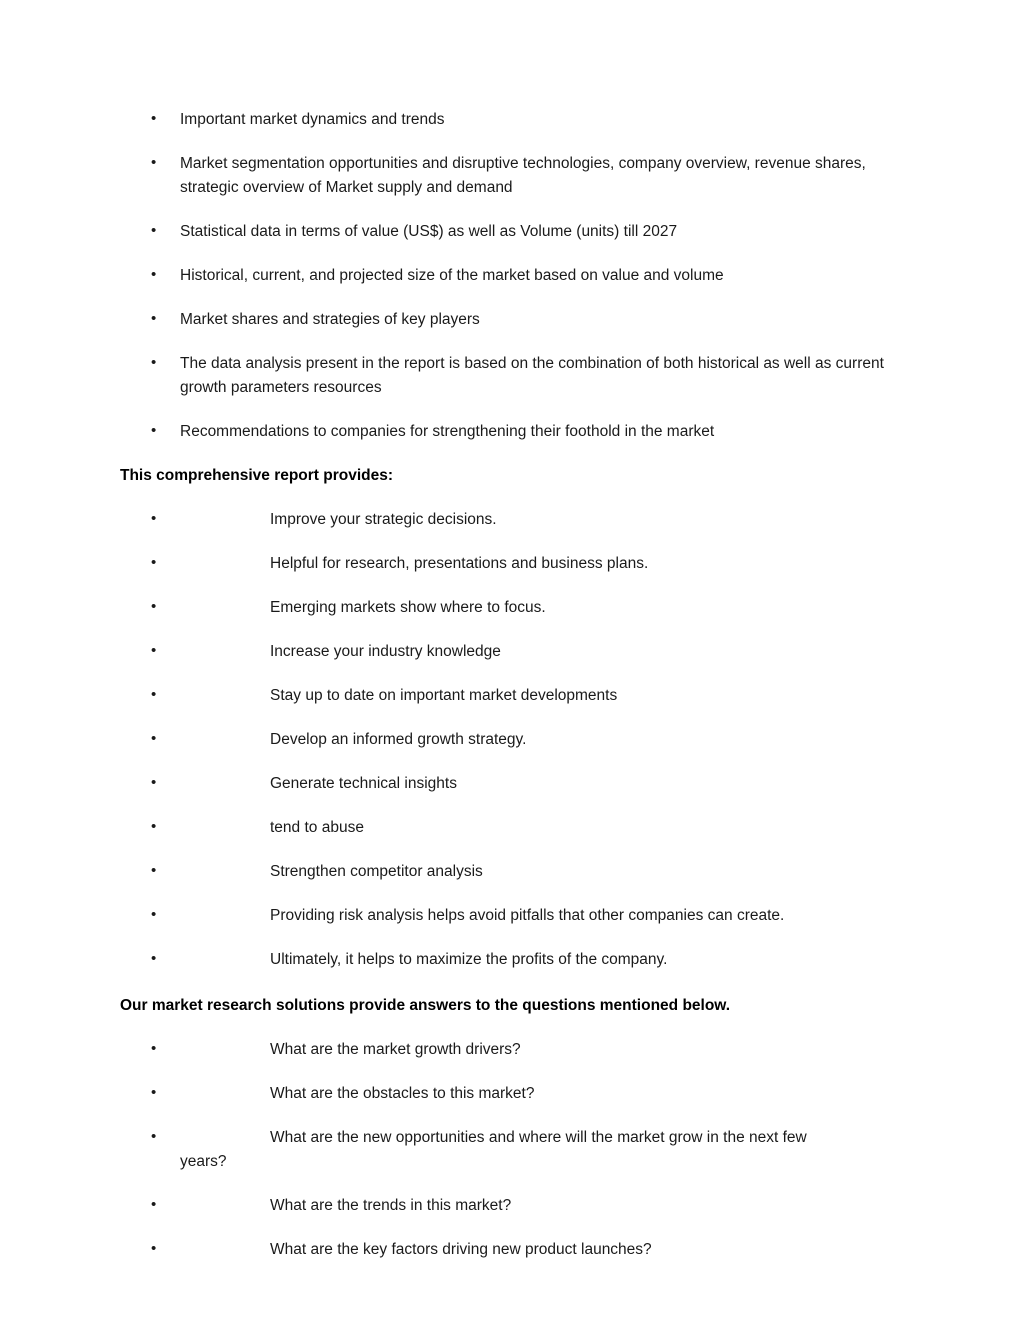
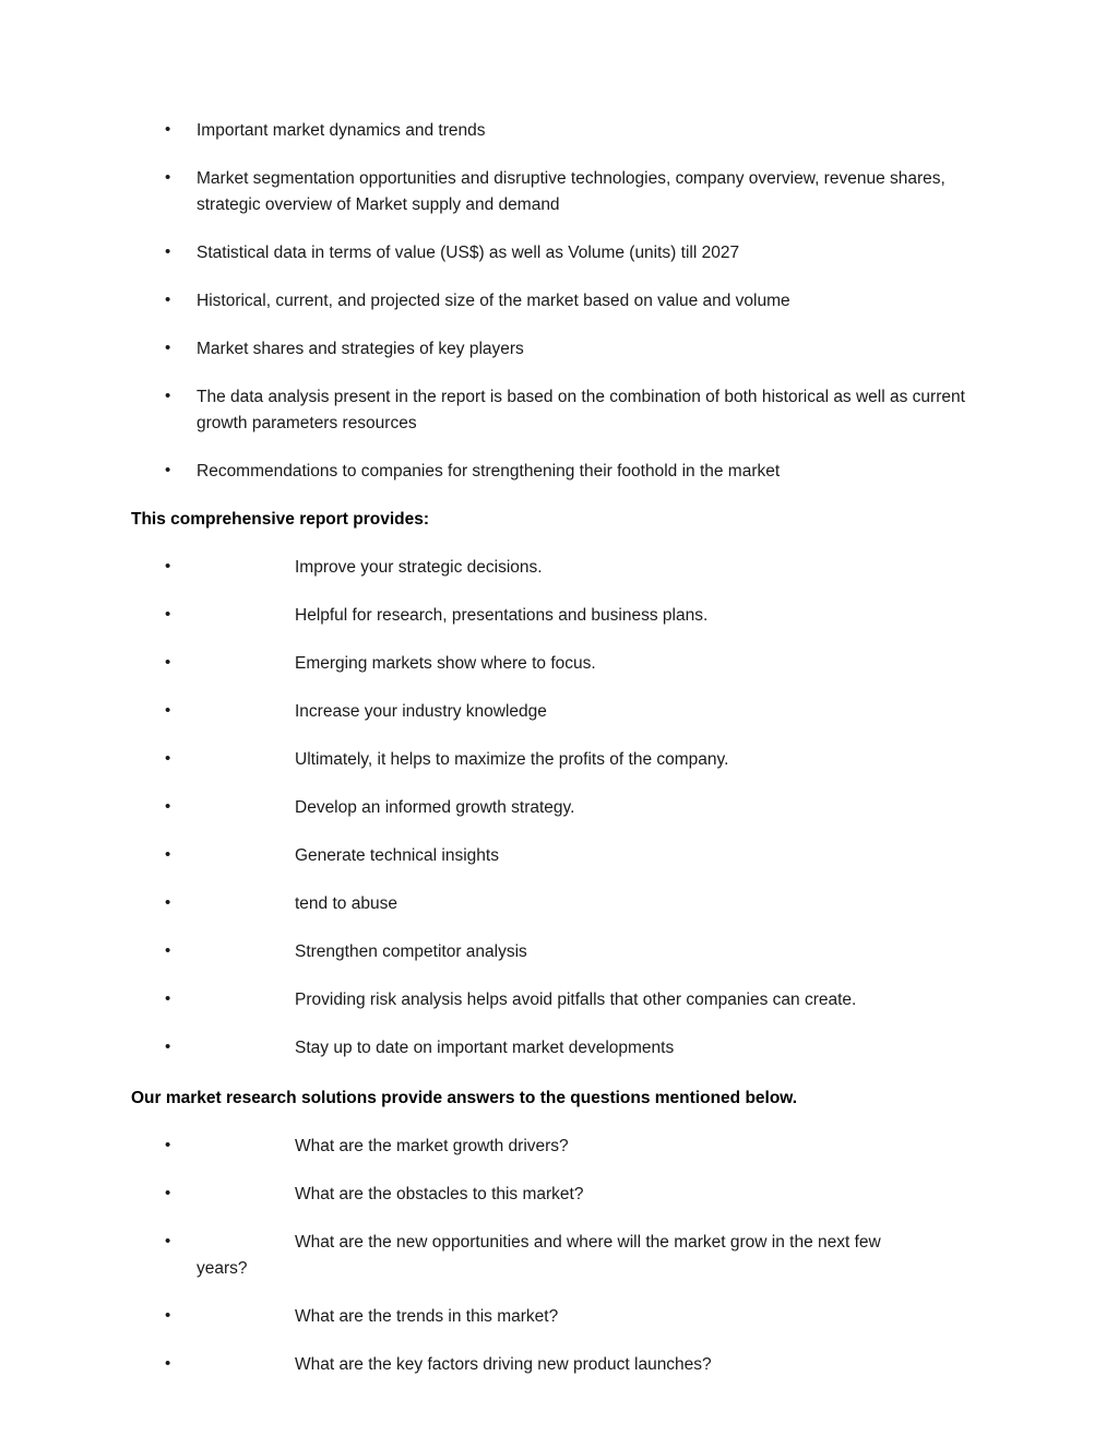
  Important market dynamics and trends
  Market segmentation opportunities and disruptive technologies, company overview, revenue shares, strategic overview of Market supply and demand
  Statistical data in terms of value (US$) as well as Volume (units) till 2027
  Historical, current, and projected size of the market based on value and volume
  Market shares and strategies of key players
  The data analysis present in the report is based on the combination of both historical as well as current growth parameters resources
  Recommendations to companies for strengthening their foothold in the market
  This comprehensive report provides:
  Improve your strategic decisions.
  Helpful for research, presentations and business plans.
  Emerging markets show where to focus.
  Increase your industry knowledge
- Stay up to date on important market developments
+ Ultimately, it helps to maximize the profits of the company.
  Develop an informed growth strategy.
  Generate technical insights
  tend to abuse
  Strengthen competitor analysis
  Providing risk analysis helps avoid pitfalls that other companies can create.
- Ultimately, it helps to maximize the profits of the company.
+ Stay up to date on important market developments
  Our market research solutions provide answers to the questions mentioned below.
  What are the market growth drivers?
  What are the obstacles to this market?
  What are the new opportunities and where will the market grow in the next few
  years?
  What are the trends in this market?
  What are the key factors driving new product launches?
